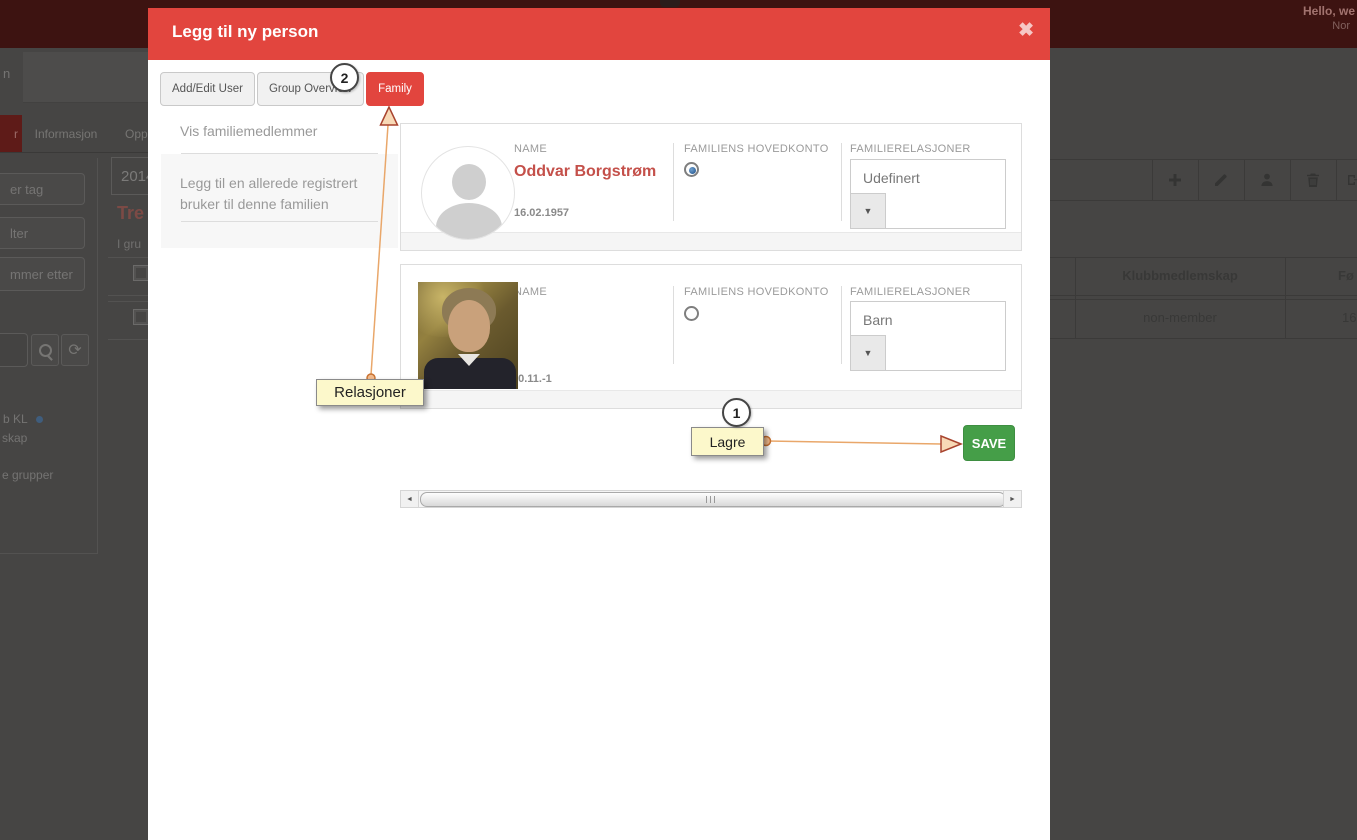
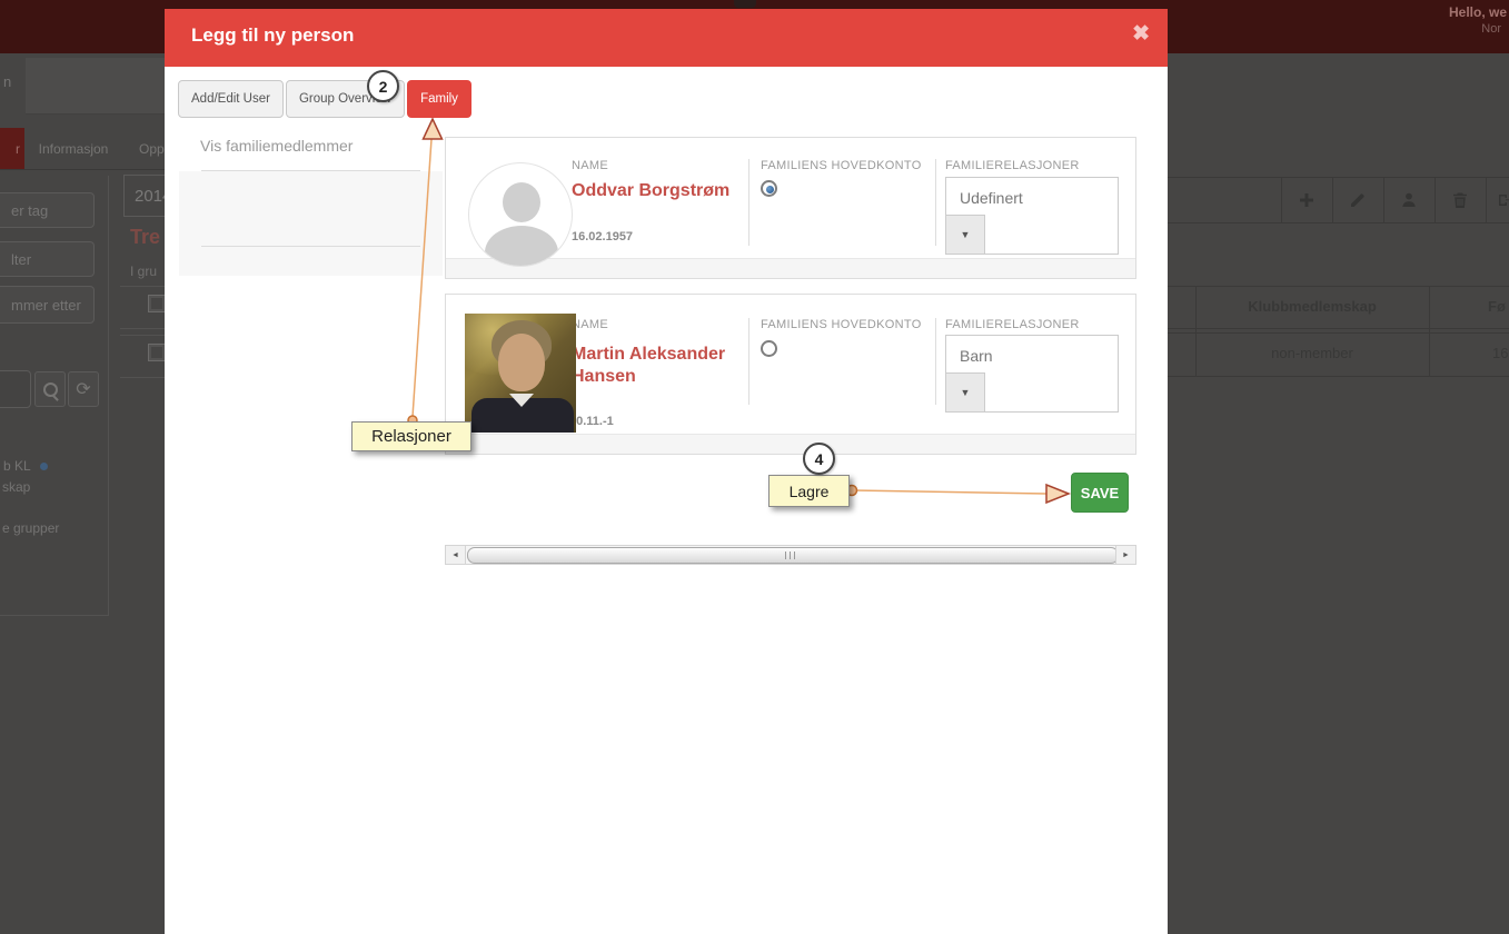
  Hello, we
  Nor
  n
  r
  Informasjon
  er tag
  lter
  mmer etter
  ⟳
  b KL
  skap
  e grupper
  201
  Tre
  I gru
  Legg til ny person
  ✖
  Add/Edit User
  Group Overv
  Family
  Vis familiemedlemmer
- Legg til en allerede registrert bruker til denne familien
  NAME
  Oddvar Borgstrøm
  16.02.1957
  FAMILIENS HOVEDKONTO
  FAMILIERELASJONER
  Udefinert
  ▼
  NAME
+ Martin Aleksander Hansen
  0.11.-1
  FAMILIENS HOVEDKONTO
  FAMILIERELASJONER
  Barn
  ▼
  SAVE
  Relasjoner
  Lagre
  2
- 1
+ 4
